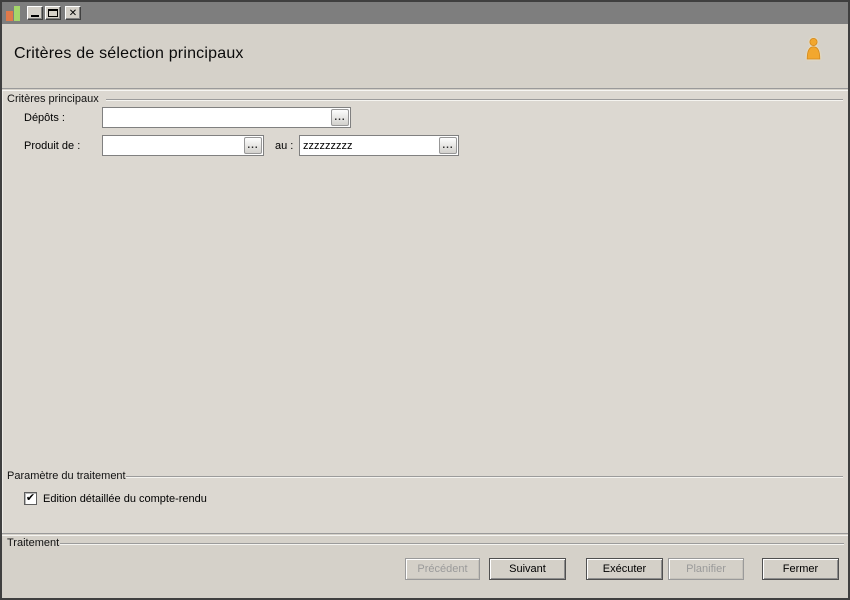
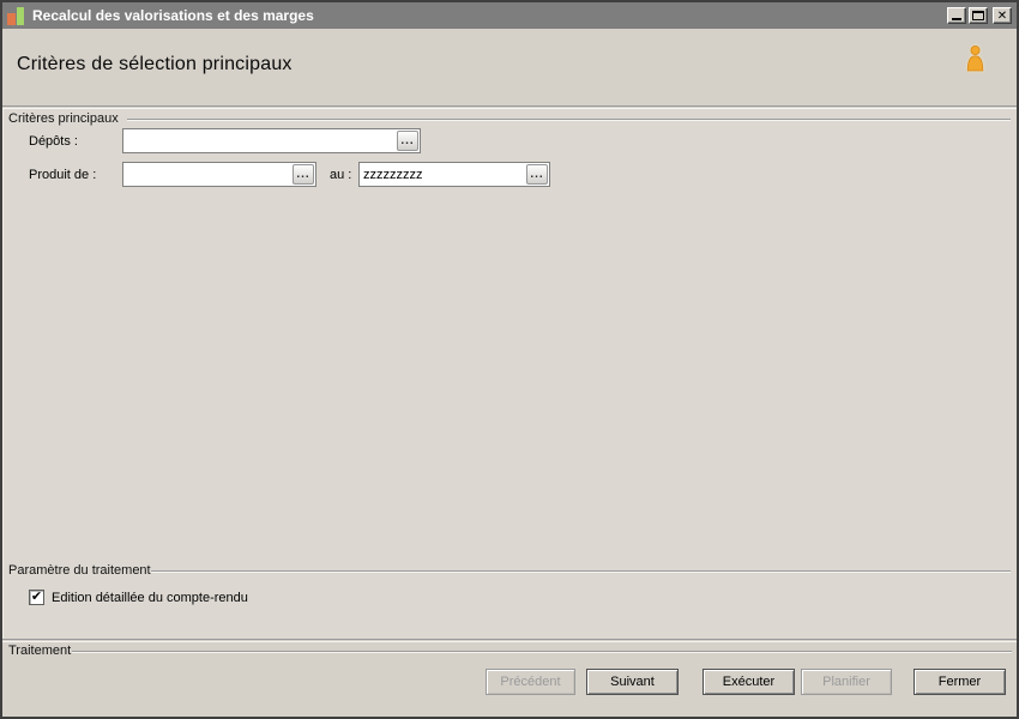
+ Recalcul des valorisations et des marges
  ✕
  Critères de sélection principaux
  Critères principaux
  Dépôts :
  ...
  Produit de :
  ...
  au :
  zzzzzzzzz
  ...
  Paramètre du traitement
  ✔
  Edition détaillée du compte-rendu
  Traitement
  Précédent
  Suivant
  Exécuter
  Planifier
  Fermer
